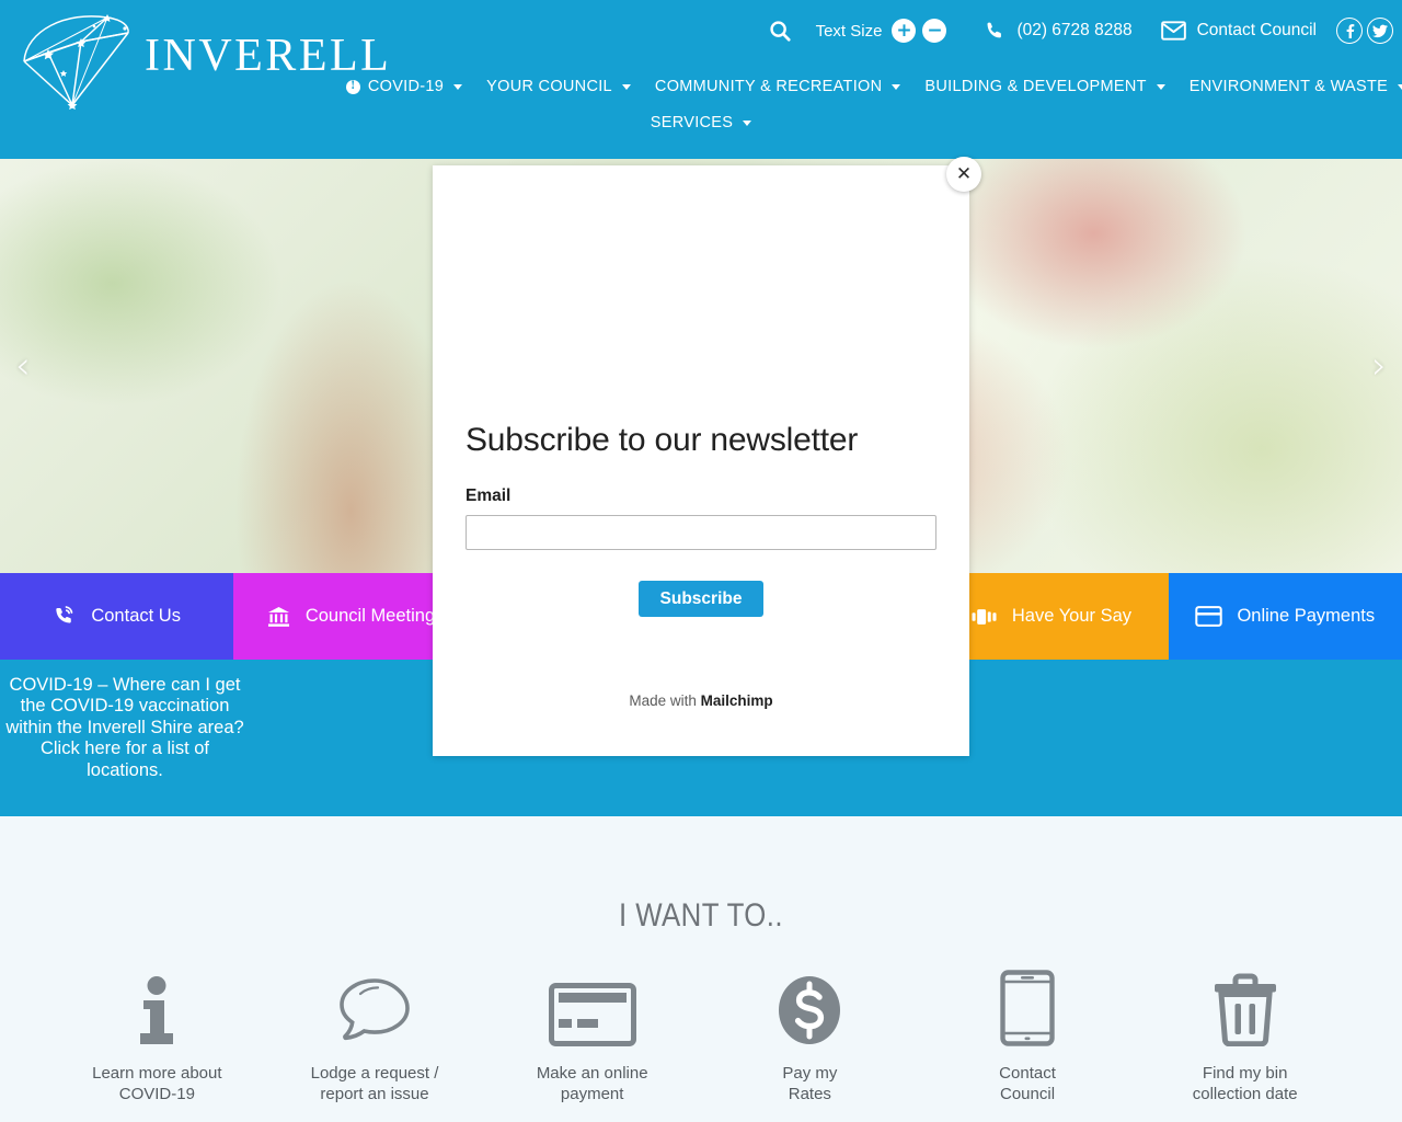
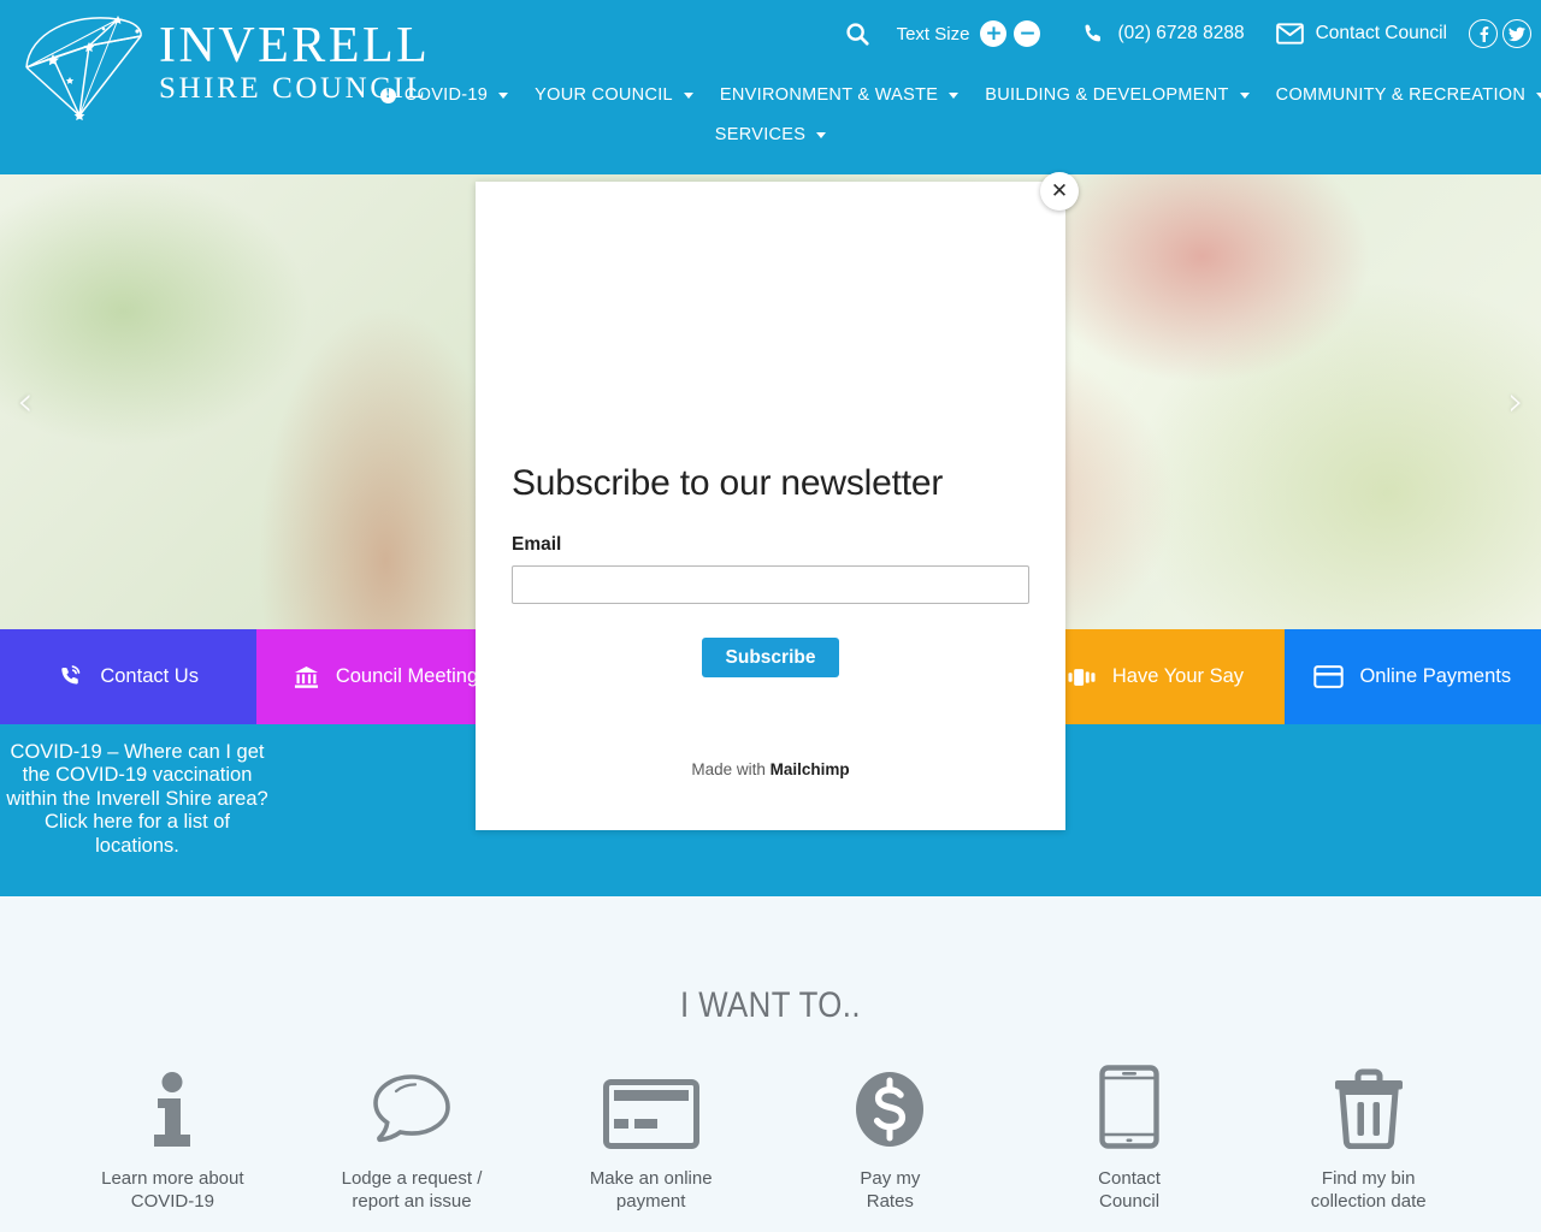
  INVERELL
+ SHIRE COUNCIL
  Text Size
  +
  −
  (02) 6728 8288
  Contact Council
  !
  COVID-19
  YOUR COUNCIL
- COMMUNITY & RECREATION
+ ENVIRONMENT & WASTE
  BUILDING & DEVELOPMENT
- ENVIRONMENT & WASTE
+ COMMUNITY & RECREATION
  SERVICES
  ‹
  ›
  Contact Us
  Council Meeting
  Have Your Say
  Online Payments
  COVID-19 – Where can I get the COVID-19 vaccination within the Inverell Shire area? Click here for a list of locations.
  I WANT TO..
  Learn more about
  COVID-19
  Lodge a request /
  report an issue
  Make an online
  payment
  Pay my
  Rates
  Contact
  Council
  Find my bin
  collection date
  ✕
  Subscribe to our newsletter
  Email
  Subscribe
  Made with Mailchimp
